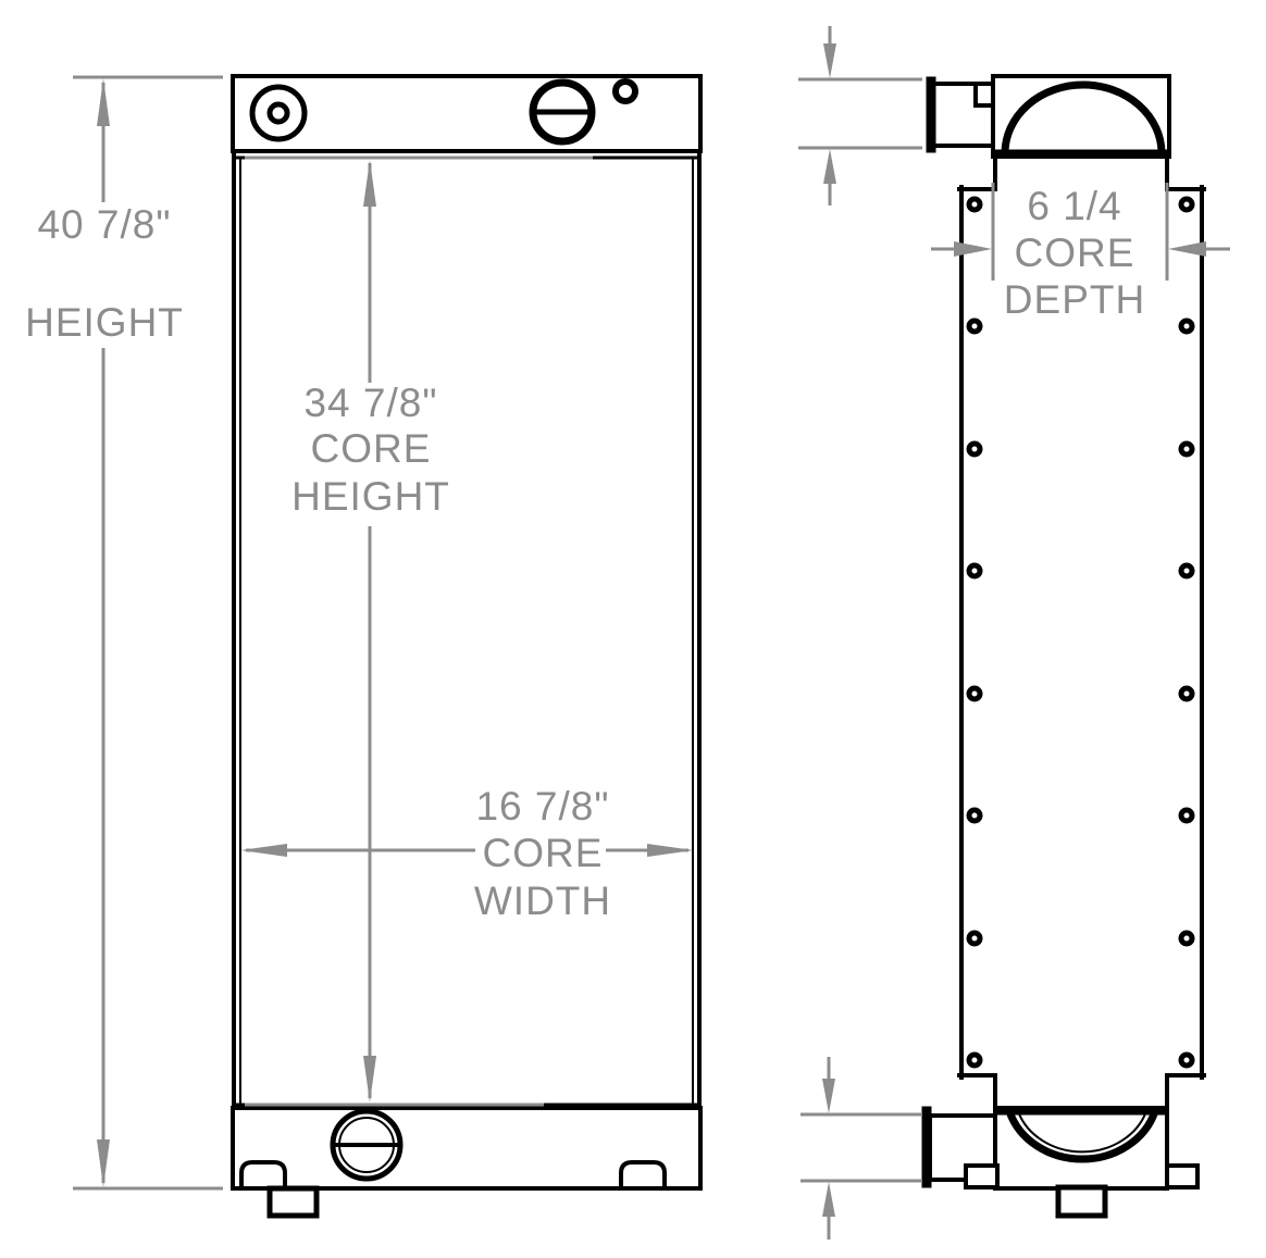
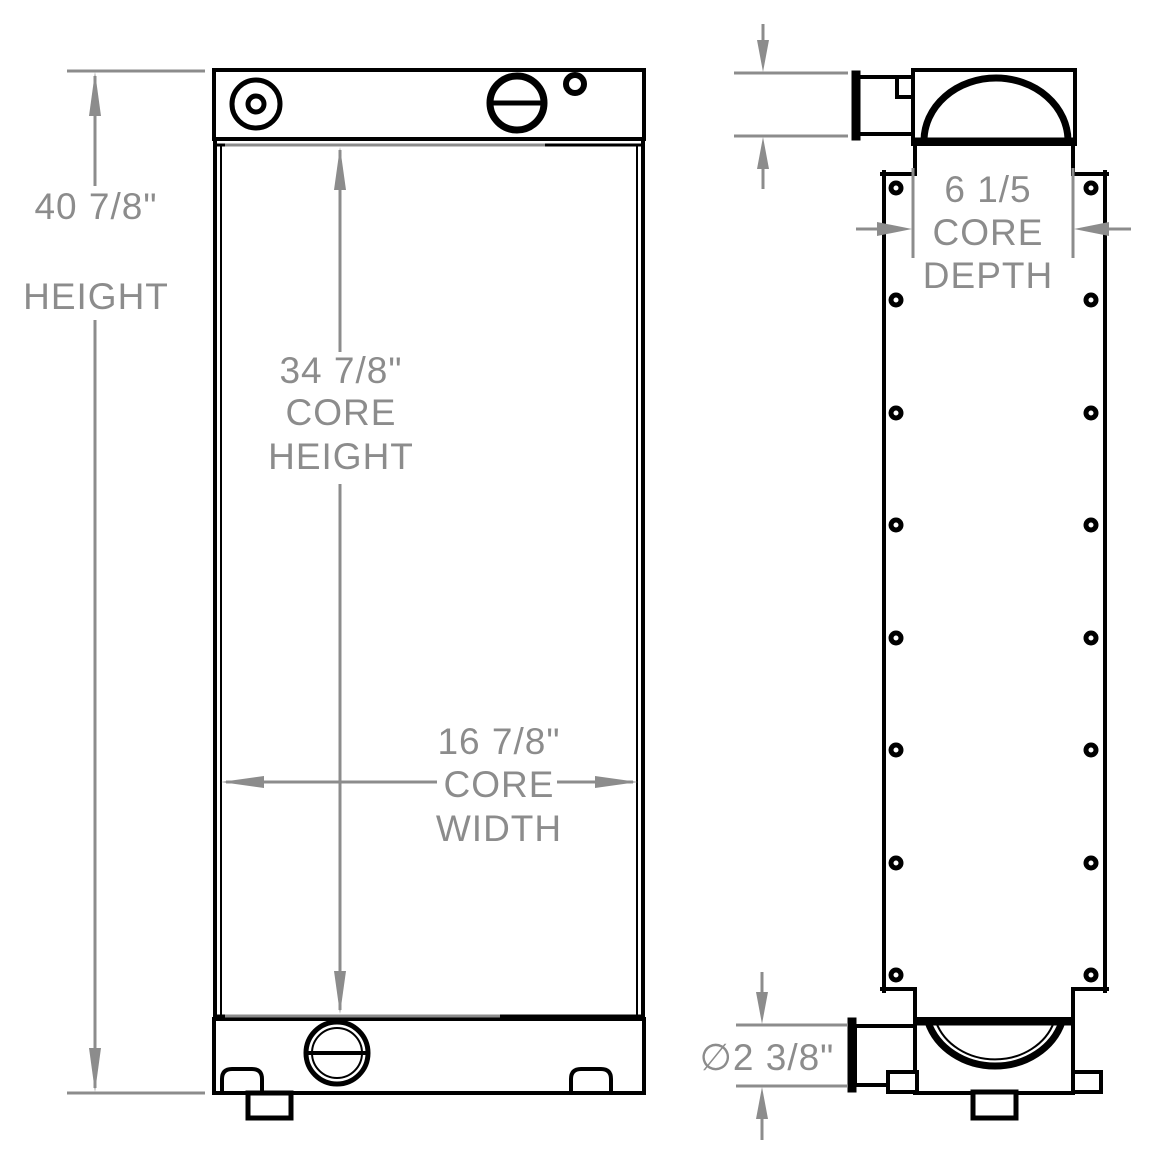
  40 7/8"
  HEIGHT
  34 7/8"
  CORE
  HEIGHT
  16 7/8"
  CORE
  WIDTH
- 6 1/4
+ 6 1/5
  CORE
  DEPTH
+ ∅2 3/8"
